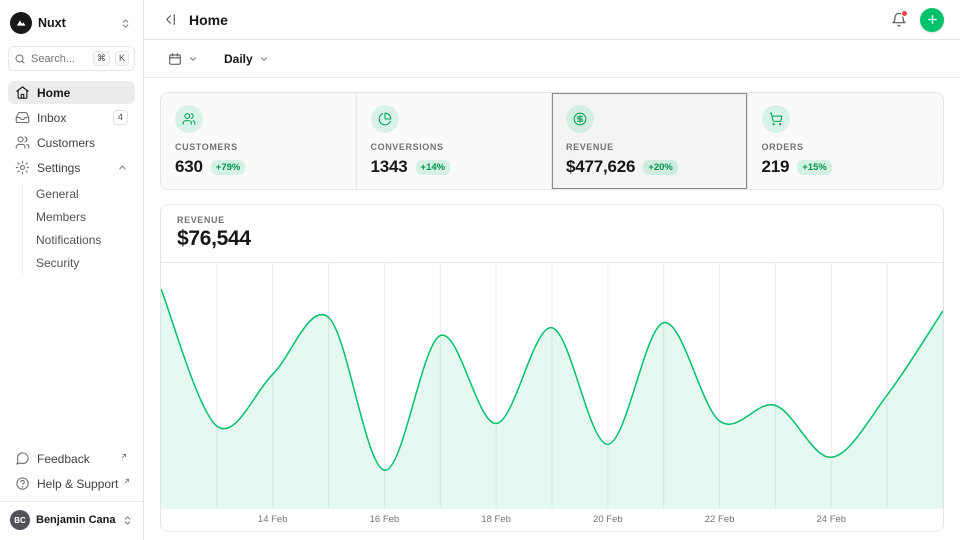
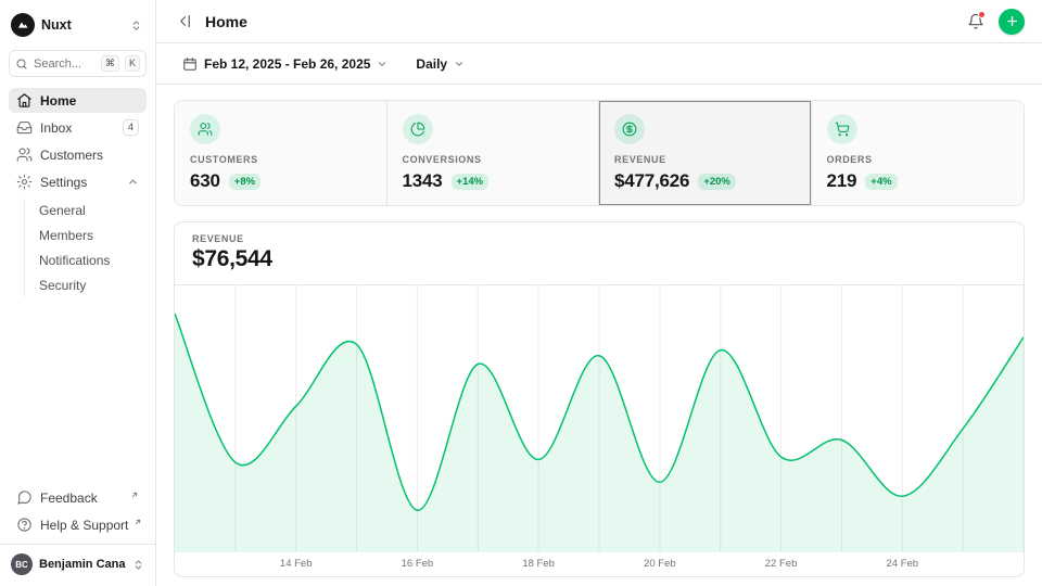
  Nuxt
  Search...
  ⌘
  K
  Home
  Inbox
  4
  Customers
  Settings
  General
  Members
  Notifications
  Security
  Feedback
  Help & Support
  BC
  Benjamin Cana
  Home
+ Feb 12, 2025 - Feb 26, 2025
  Daily
  CUSTOMERS
  630
- +79%
+ +8%
  CONVERSIONS
  1343
  +14%
  REVENUE
  $477,626
  +20%
  ORDERS
  219
- +15%
+ +4%
  REVENUE
  $76,544
  14 Feb
  16 Feb
  18 Feb
  20 Feb
  22 Feb
  24 Feb
